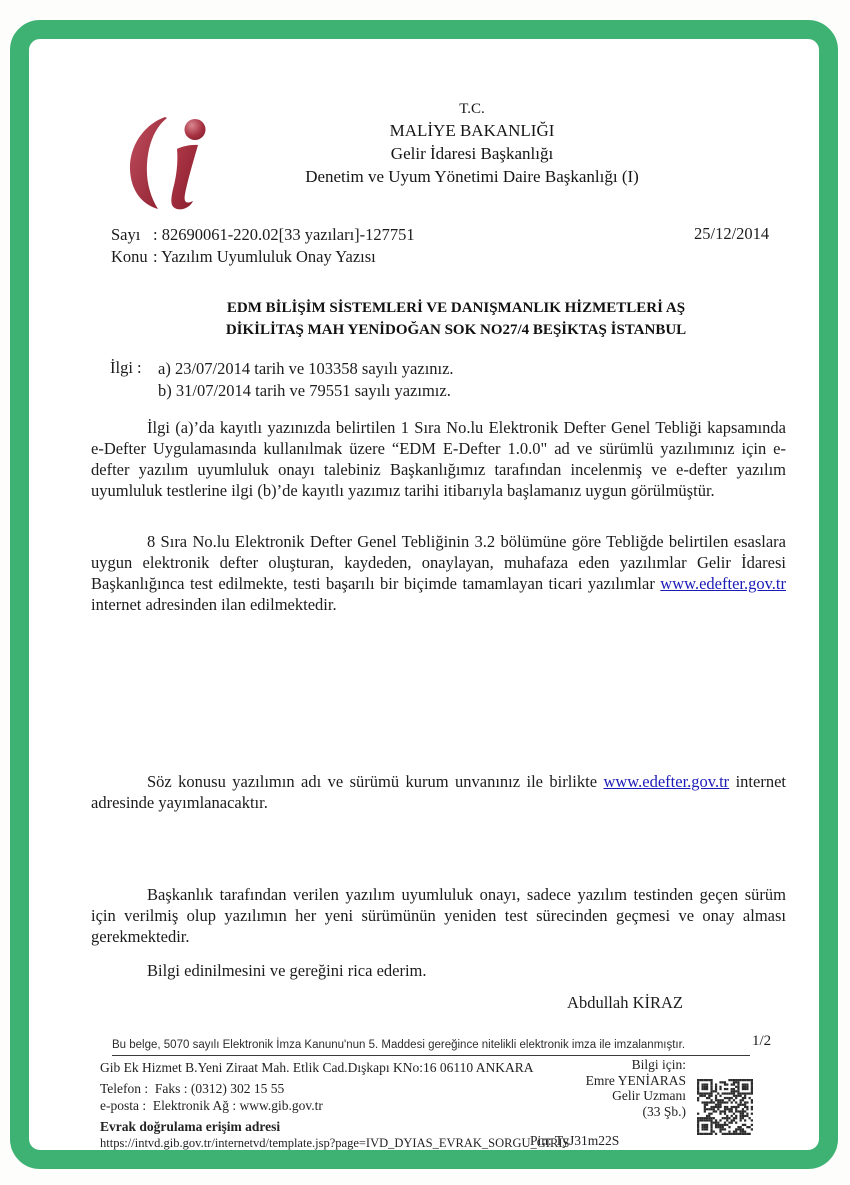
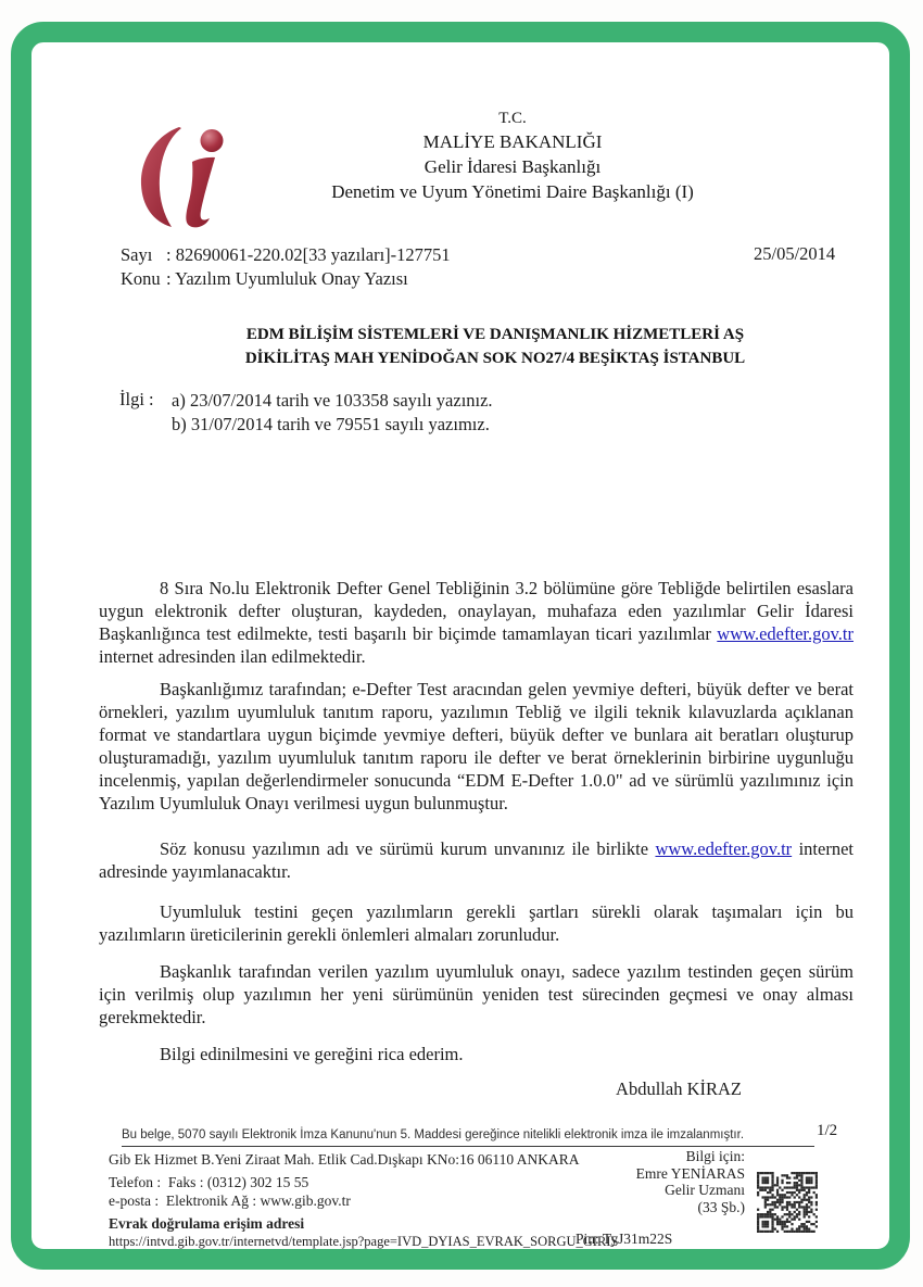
  T.C.
  MALİYE BAKANLIĞI
  Gelir İdaresi Başkanlığı
  Denetim ve Uyum Yönetimi Daire Başkanlığı (I)
  Sayı : 82690061-220.02[33 yazıları]-127751
  Konu : Yazılım Uyumluluk Onay Yazısı
- 25/12/2014
+ 25/05/2014
  EDM BİLİŞİM SİSTEMLERİ VE DANIŞMANLIK HİZMETLERİ AŞ
  DİKİLİTAŞ MAH YENİDOĞAN SOK NO27/4 BEŞİKTAŞ İSTANBUL
  İlgi :
  a) 23/07/2014 tarih ve 103358 sayılı yazınız.
  b) 31/07/2014 tarih ve 79551 sayılı yazımız.
- İlgi (a)’da kayıtlı yazınızda belirtilen 1 Sıra No.lu Elektronik Defter Genel Tebliği kapsamında e-Defter Uygulamasında kullanılmak üzere “EDM E-Defter 1.0.0" ad ve sürümlü yazılımınız için e-defter yazılım uyumluluk onayı talebiniz Başkanlığımız tarafından incelenmiş ve e-defter yazılım uyumluluk testlerine ilgi (b)’de kayıtlı yazımız tarihi itibarıyla başlamanız uygun görülmüştür.
  8 Sıra No.lu Elektronik Defter Genel Tebliğinin 3.2 bölümüne göre Tebliğde belirtilen esaslara uygun elektronik defter oluşturan, kaydeden, onaylayan, muhafaza eden yazılımlar Gelir İdaresi Başkanlığınca test edilmekte, testi başarılı bir biçimde tamamlayan ticari yazılımlar www.edefter.gov.tr internet adresinden ilan edilmektedir.
+ Başkanlığımız tarafından; e-Defter Test aracından gelen yevmiye defteri, büyük defter ve berat örnekleri, yazılım uyumluluk tanıtım raporu, yazılımın Tebliğ ve ilgili teknik kılavuzlarda açıklanan format ve standartlara uygun biçimde yevmiye defteri, büyük defter ve bunlara ait beratları oluşturup oluşturamadığı, yazılım uyumluluk tanıtım raporu ile defter ve berat örneklerinin birbirine uygunluğu incelenmiş, yapılan değerlendirmeler sonucunda “EDM E-Defter 1.0.0" ad ve sürümlü yazılımınız için Yazılım Uyumluluk Onayı verilmesi uygun bulunmuştur.
  Söz konusu yazılımın adı ve sürümü kurum unvanınız ile birlikte www.edefter.gov.tr internet adresinde yayımlanacaktır.
+ Uyumluluk testini geçen yazılımların gerekli şartları sürekli olarak taşımaları için bu yazılımların üreticilerinin gerekli önlemleri almaları zorunludur.
  Başkanlık tarafından verilen yazılım uyumluluk onayı, sadece yazılım testinden geçen sürüm için verilmiş olup yazılımın her yeni sürümünün yeniden test sürecinden geçmesi ve onay alması gerekmektedir.
  Bilgi edinilmesini ve gereğini rica ederim.
  Abdullah KİRAZ
  Bu belge, 5070 sayılı Elektronik İmza Kanunu'nun 5. Maddesi gereğince nitelikli elektronik imza ile imzalanmıştır.
  1/2
  Gib Ek Hizmet B.Yeni Ziraat Mah. Etlik Cad.Dışkapı KNo:16 06110 ANKARA
  Telefon : Faks : (0312) 302 15 55
  e-posta : Elektronik Ağ : www.gib.gov.tr
  Evrak doğrulama erişim adresi
  https://intvd.gib.gov.tr/internetvd/template.jsp?page=IVD_DYIAS_EVRAK_SORGU_GIRIS
  Pin: TyJ31m22S
  Bilgi için:
  Emre YENİARAS
  Gelir Uzmanı
  (33 Şb.)
